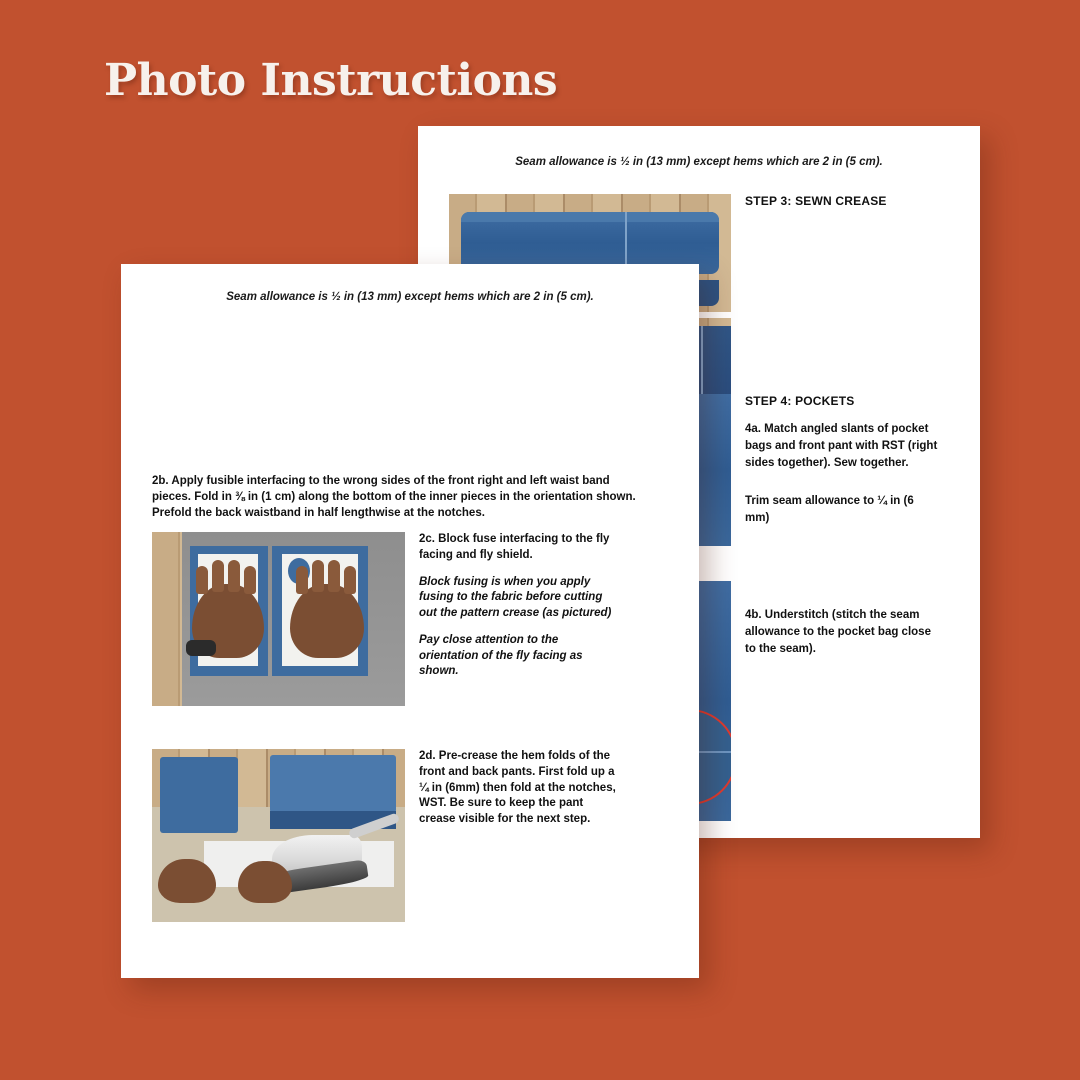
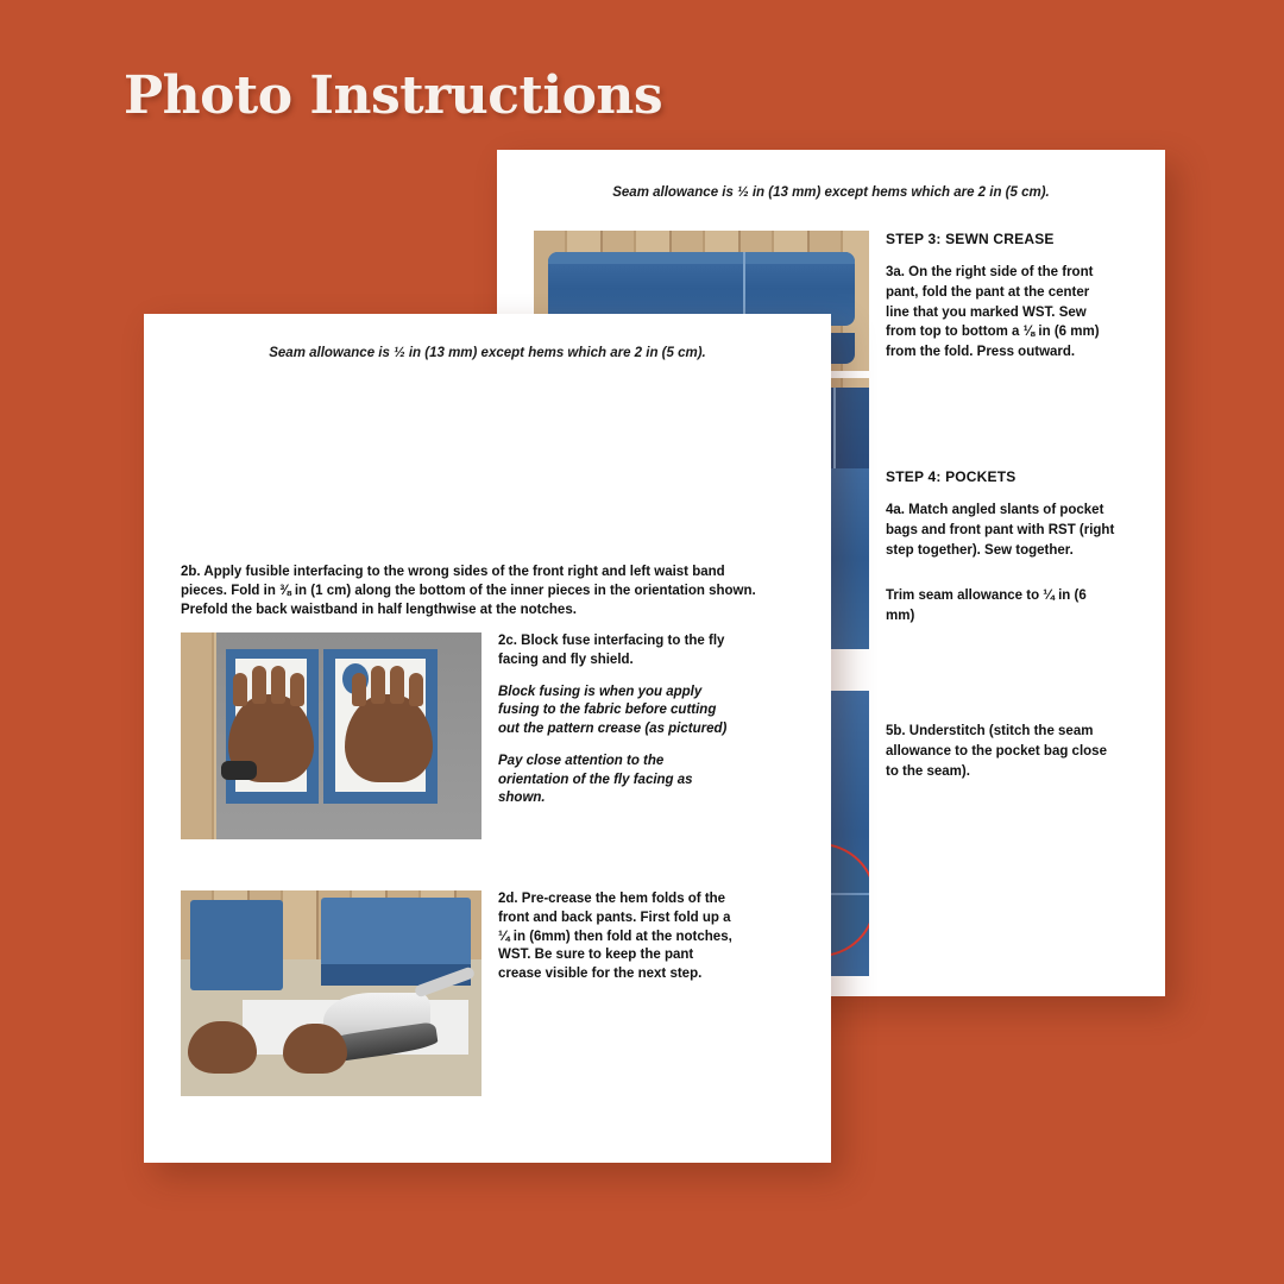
  Photo Instructions
  Seam allowance is ½ in (13 mm) except hems which are 2 in (5 cm).
  STEP 3: SEWN CREASE
+ 3a. On the right side of the front pant, fold the pant at the center line that you marked WST. Sew from top to bottom a ⅛ in (6 mm) from the fold. Press outward.
  STEP 4: POCKETS
- 4a. Match angled slants of pocket bags and front pant with RST (right sides together). Sew together.
+ 4a. Match angled slants of pocket bags and front pant with RST (right step together). Sew together.
  Trim seam allowance to ¼ in (6 mm)
- 4b. Understitch (stitch the seam allowance to the pocket bag close to the seam).
+ 5b. Understitch (stitch the seam allowance to the pocket bag close to the seam).
  Seam allowance is ½ in (13 mm) except hems which are 2 in (5 cm).
  2b. Apply fusible interfacing to the wrong sides of the front right and left waist band pieces. Fold in ⅜ in (1 cm) along the bottom of the inner pieces in the orientation shown. Prefold the back waistband in half lengthwise at the notches.
  2c. Block fuse interfacing to the fly facing and fly shield.
  Block fusing is when you apply fusing to the fabric before cutting out the pattern crease (as pictured)
  Pay close attention to the orientation of the fly facing as shown.
  2d. Pre-crease the hem folds of the front and back pants. First fold up a ¼ in (6mm) then fold at the notches, WST. Be sure to keep the pant crease visible for the next step.
